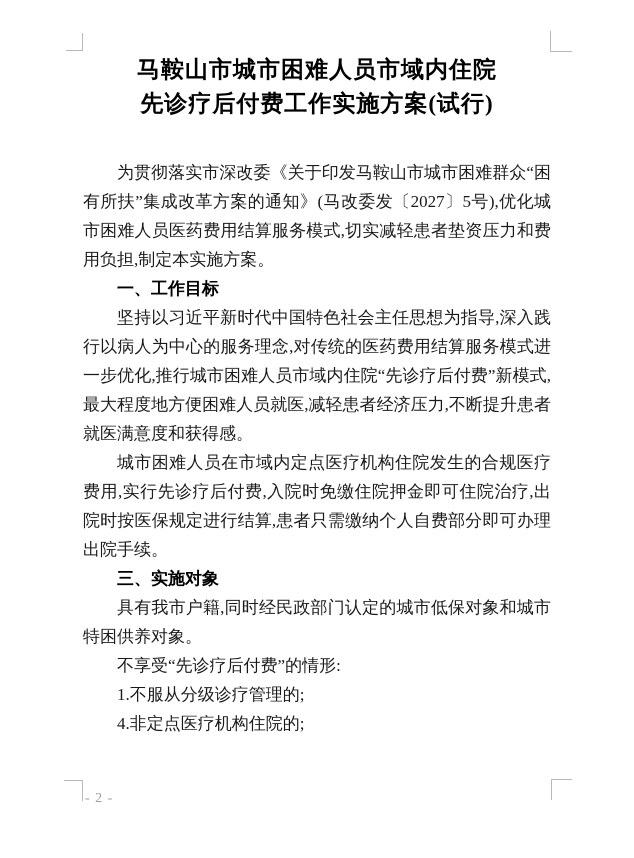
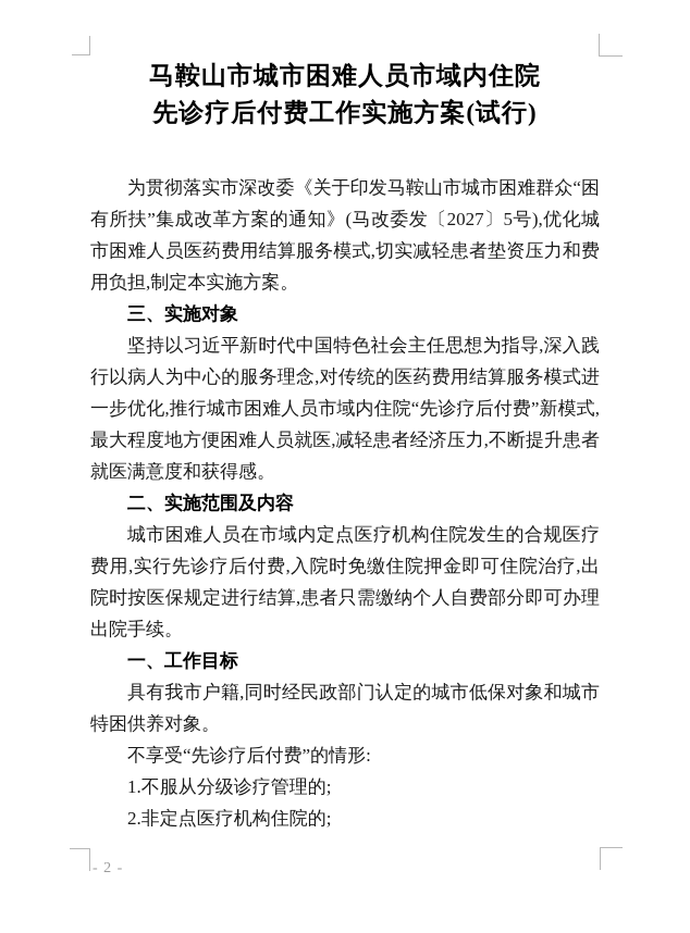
  马鞍山市城市困难人员市域内住院
  先诊疗后付费工作实施方案(试行)
  为贯彻落实市深改委《关于印发马鞍山市城市困难群众“困有所扶”集成改革方案的通知》(马改委发〔2027〕5号),优化城市困难人员医药费用结算服务模式,切实减轻患者垫资压力和费用负担,制定本实施方案。
- 一、工作目标
+ 三、实施对象
  坚持以习近平新时代中国特色社会主任思想为指导,深入践行以病人为中心的服务理念,对传统的医药费用结算服务模式进一步优化,推行城市困难人员市域内住院“先诊疗后付费”新模式,最大程度地方便困难人员就医,减轻患者经济压力,不断提升患者就医满意度和获得感。
+ 二、实施范围及内容
  城市困难人员在市域内定点医疗机构住院发生的合规医疗费用,实行先诊疗后付费,入院时免缴住院押金即可住院治疗,出院时按医保规定进行结算,患者只需缴纳个人自费部分即可办理出院手续。
- 三、实施对象
+ 一、工作目标
  具有我市户籍,同时经民政部门认定的城市低保对象和城市特困供养对象。
  不享受“先诊疗后付费”的情形:
  1.不服从分级诊疗管理的;
- 4.非定点医疗机构住院的;
+ 2.非定点医疗机构住院的;
  - 2 -
